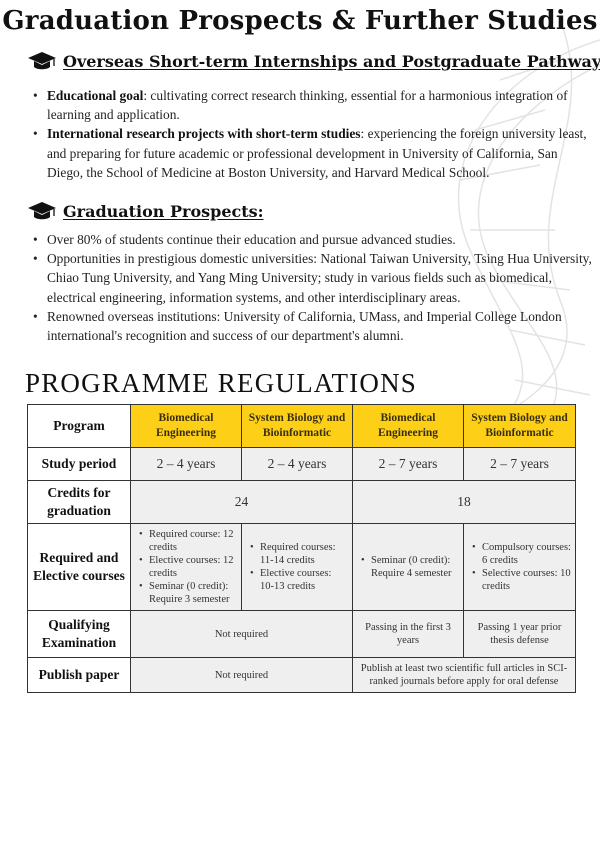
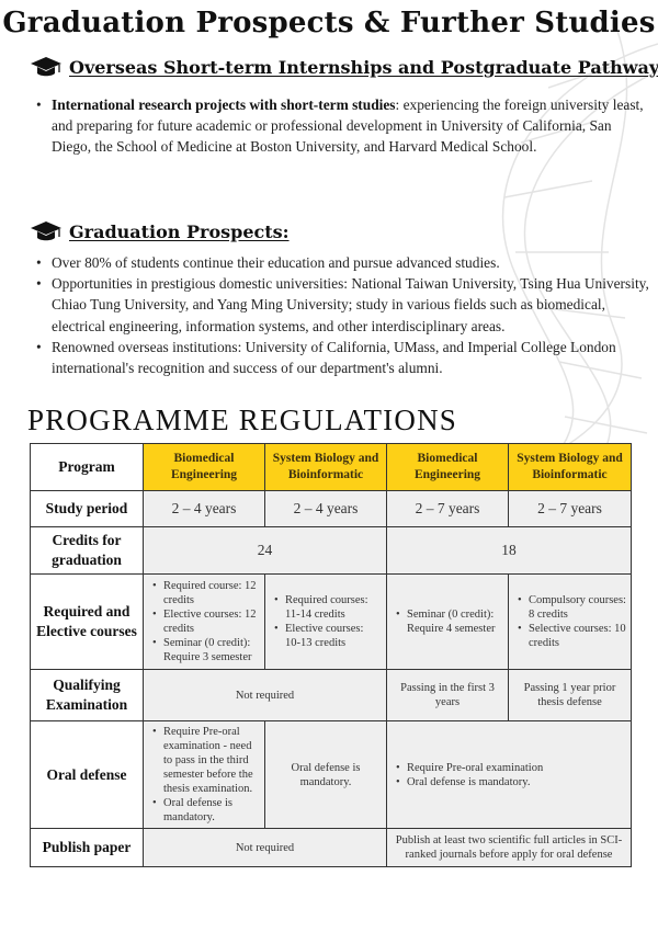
  Graduation Prospects & Further Studies
  Overseas Short-term Internships and Postgraduate Pathway
- Educational goal: cultivating correct research thinking, essential for a harmonious integration of learning and application.
  International research projects with short-term studies: experiencing the foreign university least, and preparing for future academic or professional development in University of California, San Diego, the School of Medicine at Boston University, and Harvard Medical School.
  Graduation Prospects:
  Over 80% of students continue their education and pursue advanced studies.
  Opportunities in prestigious domestic universities: National Taiwan University, Tsing Hua University, Chiao Tung University, and Yang Ming University; study in various fields such as biomedical, electrical engineering, information systems, and other interdisciplinary areas.
  Renowned overseas institutions: University of California, UMass, and Imperial College London international's recognition and success of our department's alumni.
  PROGRAMME REGULATIONS
  Program	Biomedical Engineering	System Biology and Bioinformatic	Biomedical Engineering	System Biology and Bioinformatic
  Study period	2 – 4 years	2 – 4 years	2 – 7 years	2 – 7 years
  Credits for graduation	24	18
- Required and Elective courses	Required course: 12 creditsElective courses: 12 creditsSeminar (0 credit): Require 3 semester	Required courses: 11-14 creditsElective courses: 10-13 credits	Seminar (0 credit): Require 4 semester	Compulsory courses: 6 creditsSelective courses: 10 credits
+ Required and Elective courses	Required course: 12 creditsElective courses: 12 creditsSeminar (0 credit): Require 3 semester	Required courses: 11-14 creditsElective courses: 10-13 credits	Seminar (0 credit): Require 4 semester	Compulsory courses: 8 creditsSelective courses: 10 credits
  Qualifying Examination	Not required	Passing in the first 3 years	Passing 1 year prior thesis defense
+ Oral defense	Require Pre-oral examination - need to pass in the third semester before the thesis examination.Oral defense is mandatory.	Oral defense is mandatory.	Require Pre-oral examinationOral defense is mandatory.
  Publish paper	Not required	Publish at least two scientific full articles in SCI-ranked journals before apply for oral defense
